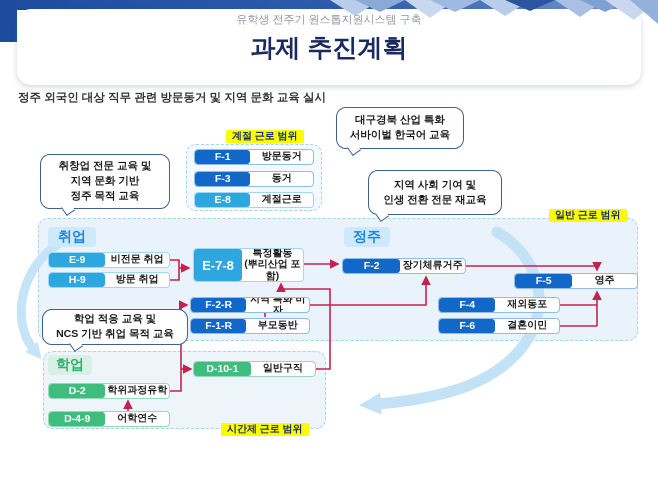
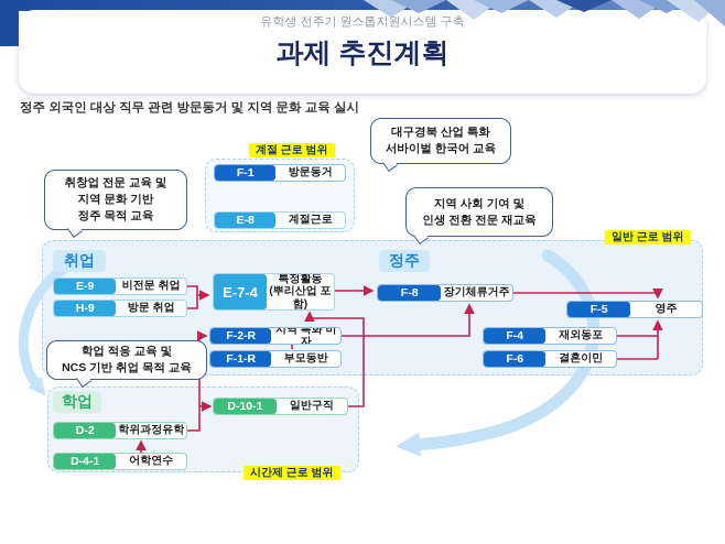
  유학생 전주기 원스톱지원시스템 구축
  과제 추진계획
  정주 외국인 대상 직무 관련 방문동거 및 지역 문화 교육 실시
  계절 근로 범위
  일반 근로 범위
  시간제 근로 범위
  취업
  정주
  학업
  F-1
  방문동거
- F-3
- 동거
  E-8
  계절근로
  E-9
  비전문 취업
  H-9
  방문 취업
- E-7-8
+ E-7-4
  특정활동
  (뿌리산업 포함)
  F-2-R
  지역 특화 비자
  F-1-R
  부모동반
- F-2
+ F-8
  장기체류거주
  F-5
  영주
  F-4
  재외동포
  F-6
  결혼이민
  D-10-1
  일반구직
  D-2
  학위과정유학
- D-4-9
+ D-4-1
  어학연수
  대구경북 산업 특화
  서바이벌 한국어 교육
  취창업 전문 교육 및
  지역 문화 기반
  정주 목적 교육
  지역 사회 기여 및
  인생 전환 전문 재교육
  학업 적응 교육 및
  NCS 기반 취업 목적 교육
